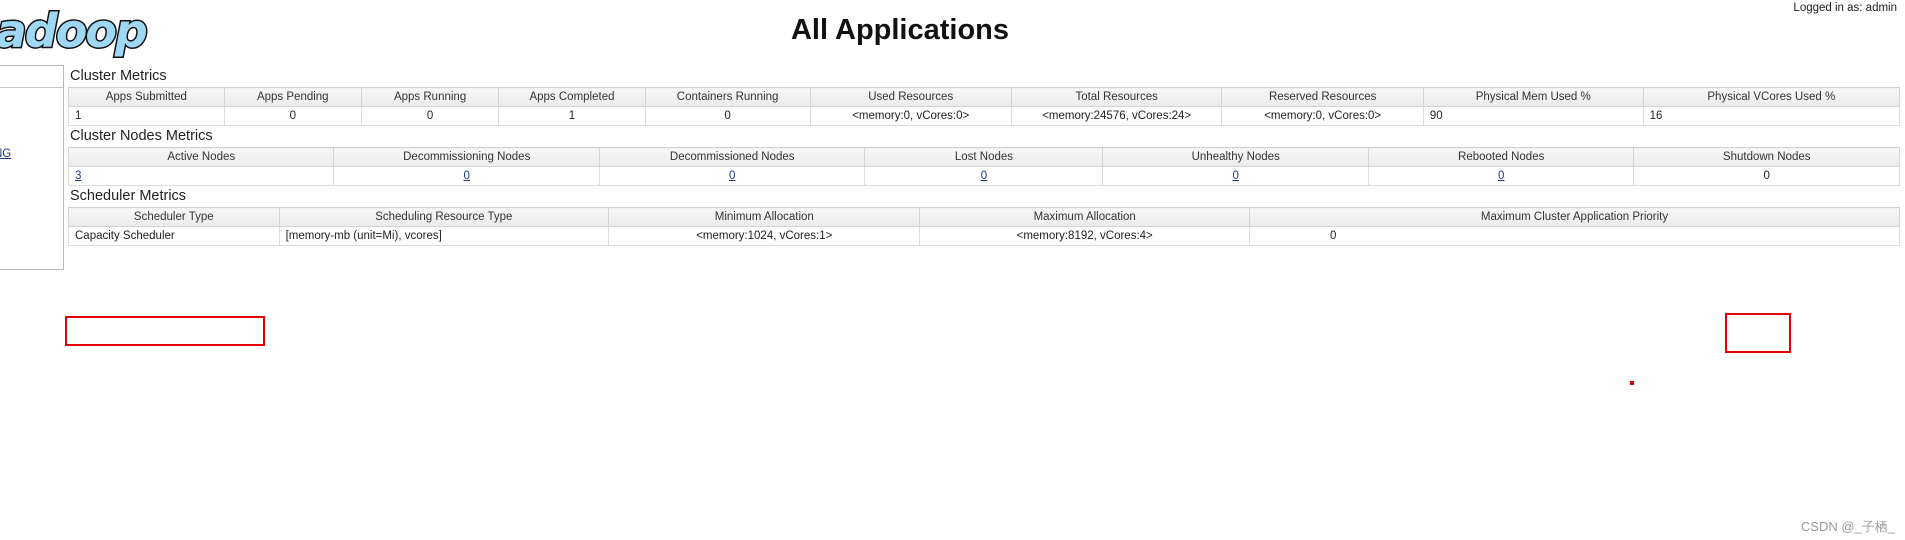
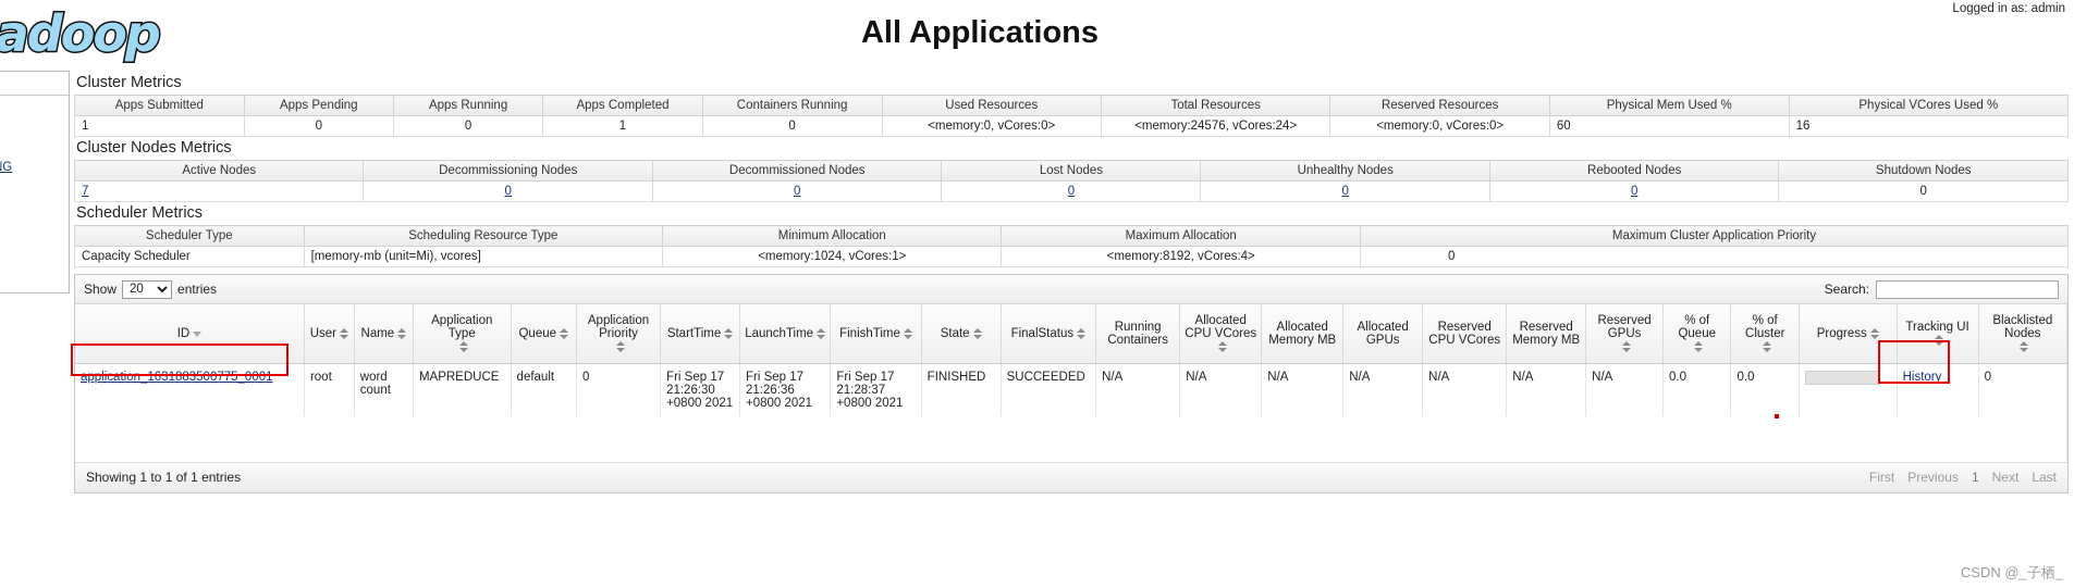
  adoop
  Logged in as: admin
  All Applications
  Cluster Metrics
  Apps Submitted	Apps Pending	Apps Running	Apps Completed	Containers Running	Used Resources	Total Resources	Reserved Resources	Physical Mem Used %	Physical VCores Used %
- 1	0	0	1	0	<memory:0, vCores:0>	<memory:24576, vCores:24>	<memory:0, vCores:0>	90	16
+ 1	0	0	1	0	<memory:0, vCores:0>	<memory:24576, vCores:24>	<memory:0, vCores:0>	60	16
  Cluster Nodes Metrics
  Active Nodes	Decommissioning Nodes	Decommissioned Nodes	Lost Nodes	Unhealthy Nodes	Rebooted Nodes	Shutdown Nodes
- 3	0	0	0	0	0	0
+ 7	0	0	0	0	0	0
  Scheduler Metrics
  Scheduler Type	Scheduling Resource Type	Minimum Allocation	Maximum Allocation	Maximum Cluster Application Priority
  Capacity Scheduler	[memory-mb (unit=Mi), vcores]	<memory:1024, vCores:1>	<memory:8192, vCores:4>	0
+ Show
+ 20
+ entries
+ Search:
+ ID	User	Name	Application Type	Queue	Application Priority	StartTime	LaunchTime	FinishTime	State	FinalStatus	Running Containers	Allocated CPU VCores	Allocated Memory MB	Allocated GPUs	Reserved CPU VCores	Reserved Memory MB	Reserved GPUs	% of Queue	% of Cluster	Progress	Tracking UI	Blacklisted Nodes
+ application_1631883500775_0001	root	word count	MAPREDUCE	default	0	Fri Sep 17 21:26:30 +0800 2021	Fri Sep 17 21:26:36 +0800 2021	Fri Sep 17 21:28:37 +0800 2021	FINISHED	SUCCEEDED	N/A	N/A	N/A	N/A	N/A	N/A	N/A	0.0	0.0		History	0
+ Showing 1 to 1 of 1 entries
+ First
+ Previous
+ 1
+ Next
+ Last
  CSDN @_子栖_
